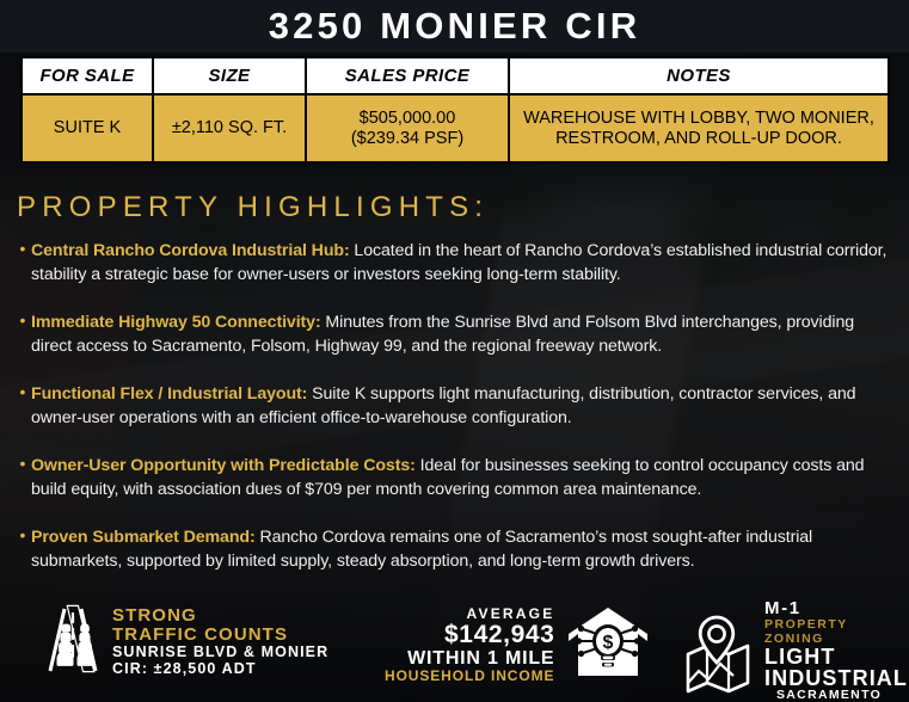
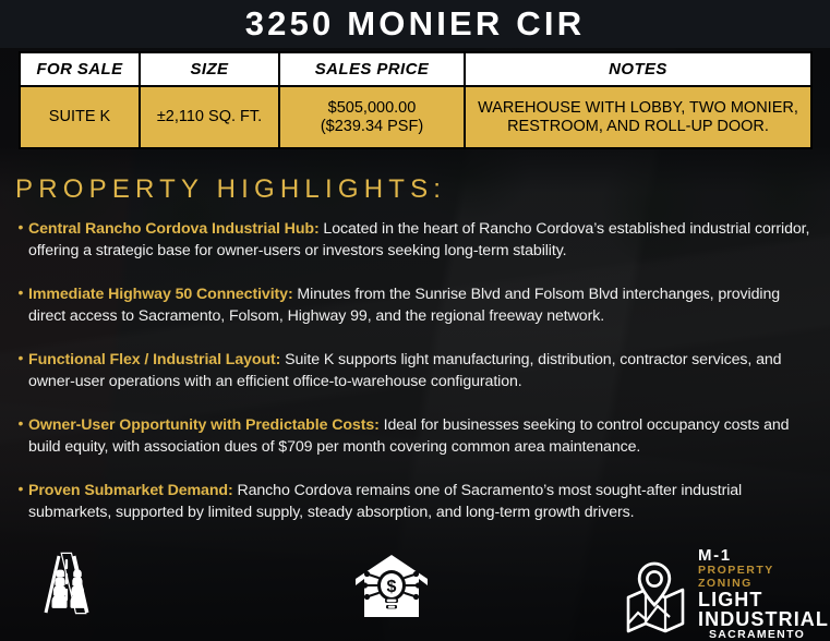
  3250 MONIER CIR
  FOR SALE	SIZE	SALES PRICE	NOTES
  SUITE K	±2,110 SQ. FT.	$505,000.00 ($239.34 PSF)	WAREHOUSE WITH LOBBY, TWO MONIER, RESTROOM, AND ROLL-UP DOOR.
  PROPERTY HIGHLIGHTS:
  •
- Central Rancho Cordova Industrial Hub: Located in the heart of Rancho Cordova’s established industrial corridor, stability a strategic base for owner-users or investors seeking long-term stability.
+ Central Rancho Cordova Industrial Hub: Located in the heart of Rancho Cordova’s established industrial corridor, offering a strategic base for owner-users or investors seeking long-term stability.
  •
  Immediate Highway 50 Connectivity: Minutes from the Sunrise Blvd and Folsom Blvd interchanges, providing direct access to Sacramento, Folsom, Highway 99, and the regional freeway network.
  •
  Functional Flex / Industrial Layout: Suite K supports light manufacturing, distribution, contractor services, and owner-user operations with an efficient office-to-warehouse configuration.
  •
  Owner-User Opportunity with Predictable Costs: Ideal for businesses seeking to control occupancy costs and build equity, with association dues of $709 per month covering common area maintenance.
  •
  Proven Submarket Demand: Rancho Cordova remains one of Sacramento’s most sought-after industrial submarkets, supported by limited supply, steady absorption, and long-term growth drivers.
- STRONG
- TRAFFIC COUNTS
- SUNRISE BLVD & MONIER
- CIR: ±28,500 ADT
- AVERAGE
- $142,943
- WITHIN 1 MILE
- HOUSEHOLD INCOME
  $
  M-1
  PROPERTY ZONING
  LIGHT
  INDUSTRIAL
